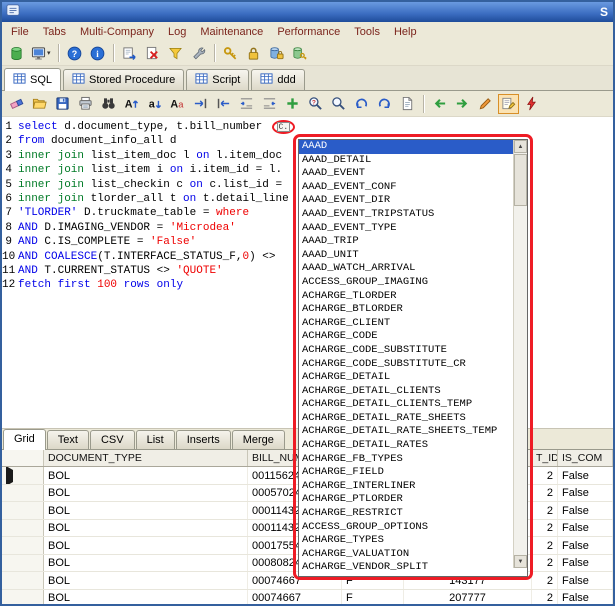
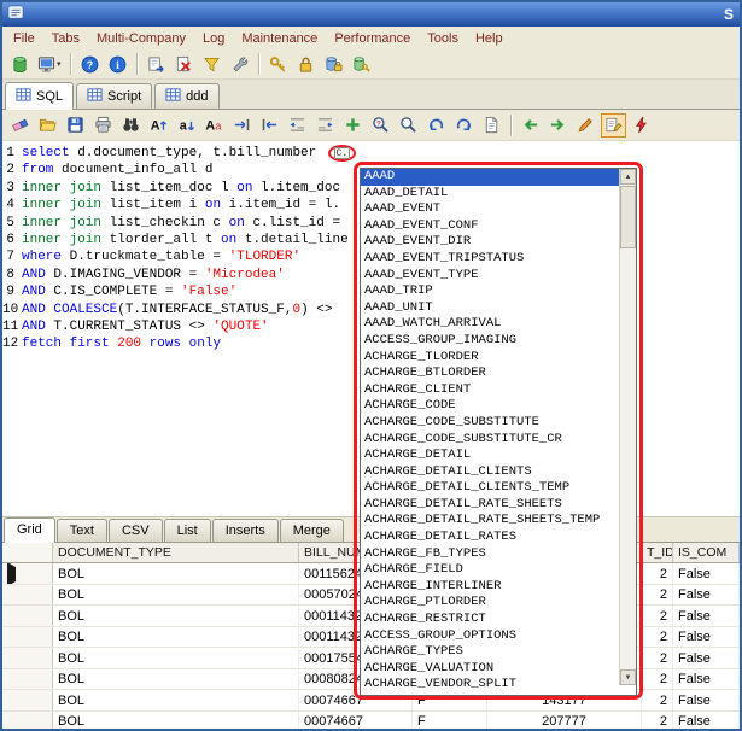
  S
  File
  Tabs
  Multi-Company
  Log
  Maintenance
  Performance
  Tools
  Help
  ?
  i
  SQL
- Stored Procedure
  Script
  ddd
  A
  a
  A
  a
  1
  select
  d.document_type, t.bill_number
  C.
  2
  from
  document_info_all d
  3
  inner join
  list_item_doc l
  on
  l.item_doc
  4
  inner join
  list_item i
  on
  i.item_id = l.
  5
  inner join
  list_checkin c
  on
  c.list_id =
  6
  inner join
  tlorder_all t
  on
  t.detail_line
  7
- 'TLORDER'
+ where
  D.truckmate_table =
- where
+ 'TLORDER'
  8
  AND
  D.IMAGING_VENDOR =
  'Microdea'
  9
  AND
  C.IS_COMPLETE =
  'False'
  10
  AND COALESCE
  (T.INTERFACE_STATUS_F,
  0
  ) <>
  11
  AND
  T.CURRENT_STATUS <>
  'QUOTE'
  12
  fetch first
- 100
+ 200
  rows only
  Grid
  Text
  CSV
  List
  Inserts
  Merge
  DOCUMENT_TYPE
  BILL_NU
  T_ID
  IS_COM
  BOL
  0011562
  2
  False
  BOL
  0005702
  2
  False
  BOL
  0001143
  2
  False
  BOL
  0001143
  2
  False
  BOL
  0001755
  2
  False
  BOL
  0008082
  2
  False
  BOL
  00074667
  F
  143177
  2
  False
  BOL
  00074667
  F
  207777
  2
  False
  AAAD
  AAAD_DETAIL
  AAAD_EVENT
  AAAD_EVENT_CONF
  AAAD_EVENT_DIR
  AAAD_EVENT_TRIPSTATUS
  AAAD_EVENT_TYPE
  AAAD_TRIP
  AAAD_UNIT
  AAAD_WATCH_ARRIVAL
  ACCESS_GROUP_IMAGING
  ACHARGE_TLORDER
  ACHARGE_BTLORDER
  ACHARGE_CLIENT
  ACHARGE_CODE
  ACHARGE_CODE_SUBSTITUTE
  ACHARGE_CODE_SUBSTITUTE_CR
  ACHARGE_DETAIL
  ACHARGE_DETAIL_CLIENTS
  ACHARGE_DETAIL_CLIENTS_TEMP
  ACHARGE_DETAIL_RATE_SHEETS
  ACHARGE_DETAIL_RATE_SHEETS_TEMP
  ACHARGE_DETAIL_RATES
  ACHARGE_FB_TYPES
  ACHARGE_FIELD
  ACHARGE_INTERLINER
  ACHARGE_PTLORDER
  ACHARGE_RESTRICT
  ACCESS_GROUP_OPTIONS
  ACHARGE_TYPES
  ACHARGE_VALUATION
  ACHARGE_VENDOR_SPLIT
